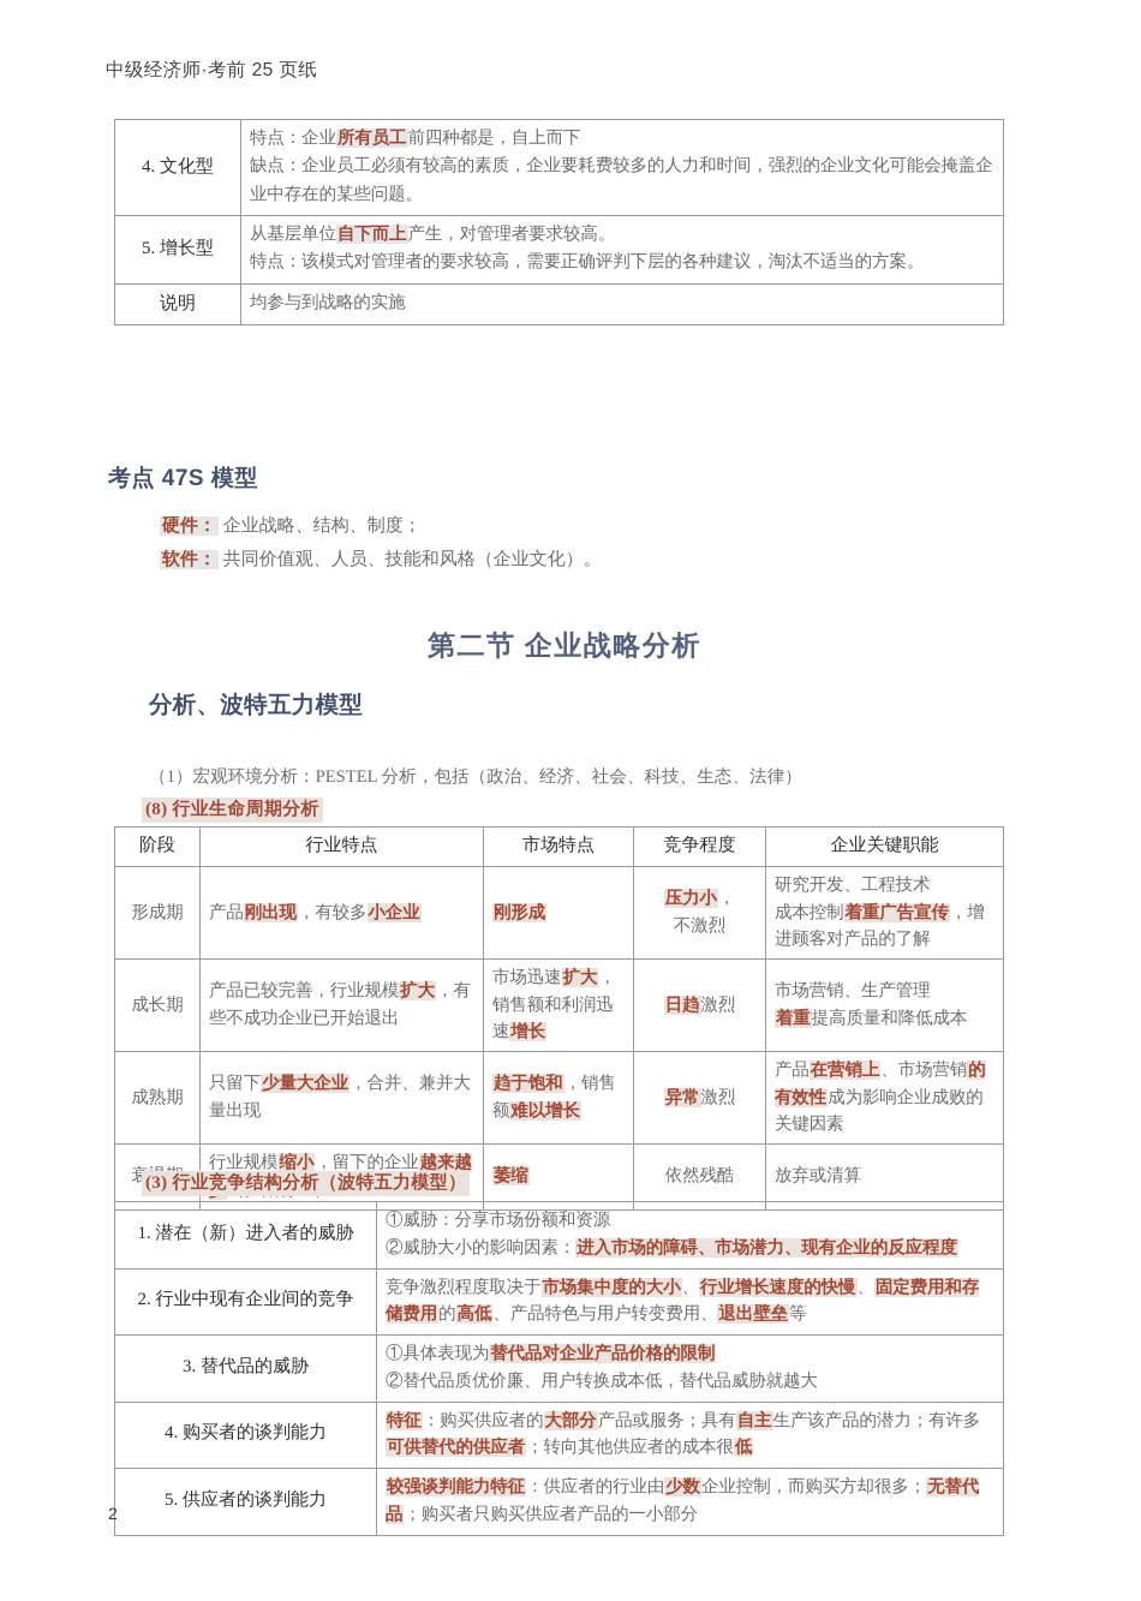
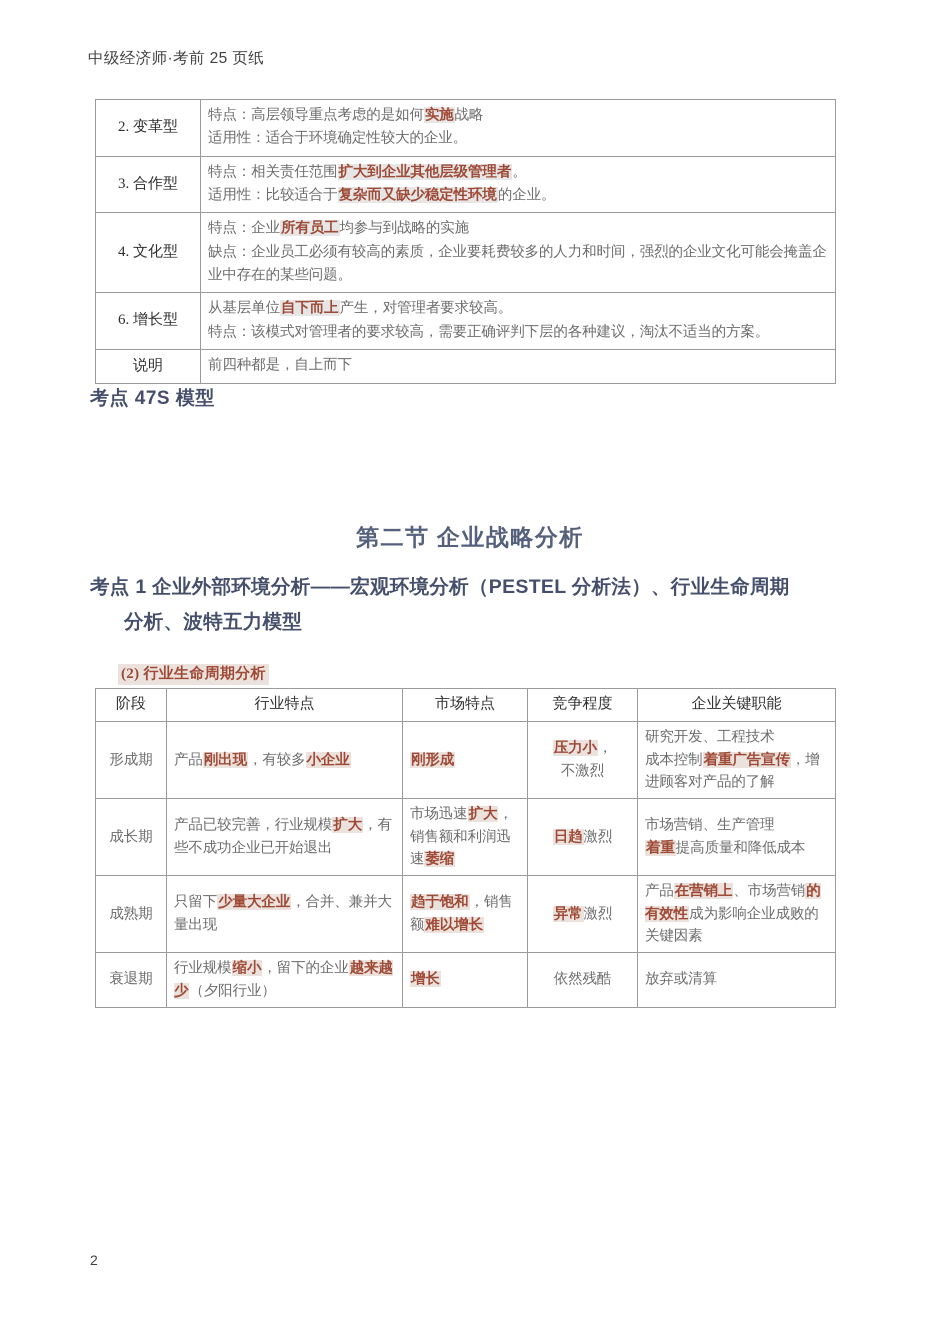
  中级经济师·考前 25 页纸
+ 2. 变革型	特点：高层领导重点考虑的是如何实施战略适用性：适合于环境确定性较大的企业。
+ 3. 合作型	特点：相关责任范围扩大到企业其他层级管理者。适用性：比较适合于复杂而又缺少稳定性环境的企业。
- 4. 文化型	特点：企业所有员工前四种都是，自上而下缺点：企业员工必须有较高的素质，企业要耗费较多的人力和时间，强烈的企业文化可能会掩盖企业中存在的某些问题。
+ 4. 文化型	特点：企业所有员工均参与到战略的实施缺点：企业员工必须有较高的素质，企业要耗费较多的人力和时间，强烈的企业文化可能会掩盖企业中存在的某些问题。
- 5. 增长型	从基层单位自下而上产生，对管理者要求较高。特点：该模式对管理者的要求较高，需要正确评判下层的各种建议，淘汰不适当的方案。
+ 6. 增长型	从基层单位自下而上产生，对管理者要求较高。特点：该模式对管理者的要求较高，需要正确评判下层的各种建议，淘汰不适当的方案。
- 说明	均参与到战略的实施
+ 说明	前四种都是，自上而下
  考点 47S 模型
- 硬件： 企业战略、结构、制度；
- 软件： 共同价值观、人员、技能和风格（企业文化）。
  第二节 企业战略分析
+ 考点 1 企业外部环境分析——宏观环境分析（PESTEL 分析法）、行业生命周期
  分析、波特五力模型
- （1）宏观环境分析：PESTEL 分析，包括（政治、经济、社会、科技、生态、法律）
- (8) 行业生命周期分析
+ (2) 行业生命周期分析
  阶段	行业特点	市场特点	竞争程度	企业关键职能
  形成期	产品刚出现，有较多小企业	刚形成	压力小，不激烈	研究开发、工程技术成本控制着重广告宣传，增进顾客对产品的了解
- 成长期	产品已较完善，行业规模扩大，有些不成功企业已开始退出	市场迅速扩大，销售额和利润迅速增长	日趋激烈	市场营销、生产管理着重提高质量和降低成本
+ 成长期	产品已较完善，行业规模扩大，有些不成功企业已开始退出	市场迅速扩大，销售额和利润迅速萎缩	日趋激烈	市场营销、生产管理着重提高质量和降低成本
  成熟期	只留下少量大企业，合并、兼并大量出现	趋于饱和，销售额难以增长	异常激烈	产品在营销上、市场营销的有效性成为影响企业成败的关键因素
- 衰	行业规模缩小，留下的企业越来越	萎缩	依然残酷	放弃或清算
+ 衰退期	行业规模缩小，留下的企业越来越少（夕阳行业）	增长	依然残酷	放弃或清算
- (3) 行业竞争结构分析（波特五力模型）
- 1. 潜在（新）进入者的威胁	①威胁：分享市场份额和资源②威胁大小的影响因素：进入市场的障碍、市场潜力、现有企业的反应程度
- 2. 行业中现有企业间的竞争	竞争激烈程度取决于市场集中度的大小、行业增长速度的快慢、固定费用和存储费用的高低、产品特色与用户转变费用、退出壁垒等
- 3. 替代品的威胁	①具体表现为替代品对企业产品价格的限制②替代品质优价廉、用户转换成本低，替代品威胁就越大
- 4. 购买者的谈判能力	特征：购买供应者的大部分产品或服务；具有自主生产该产品的潜力；有许多可供替代的供应者；转向其他供应者的成本很低
- 5. 供应者的谈判能力	较强谈判能力特征：供应者的行业由少数企业控制，而购买方却很多；无替代品；购买者只购买供应者产品的一小部分
  2
